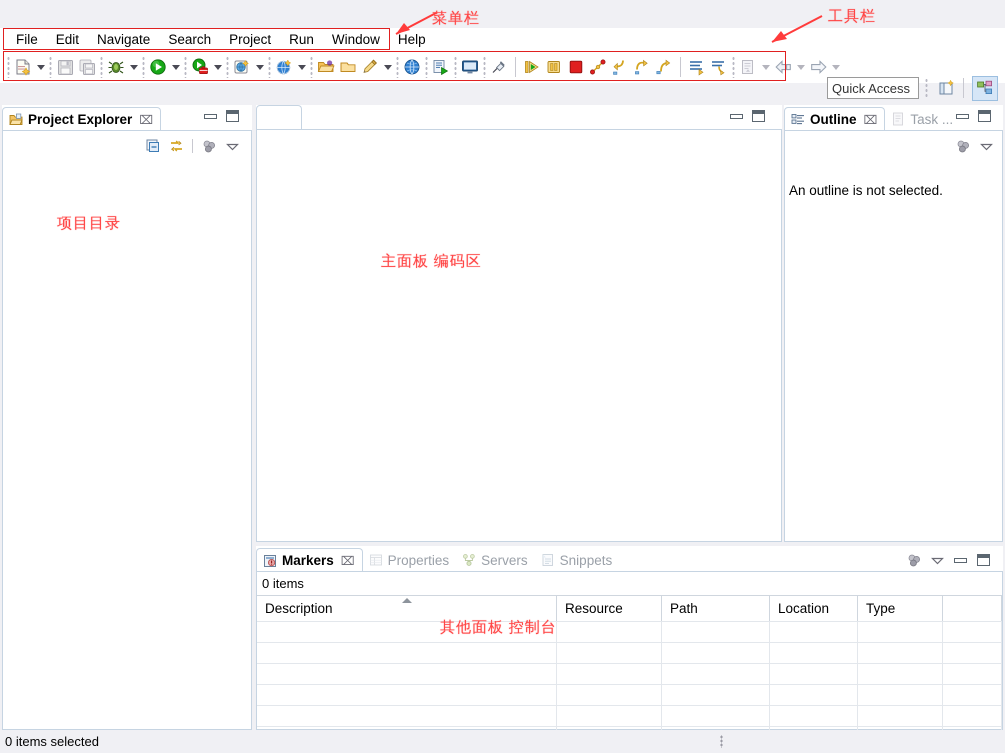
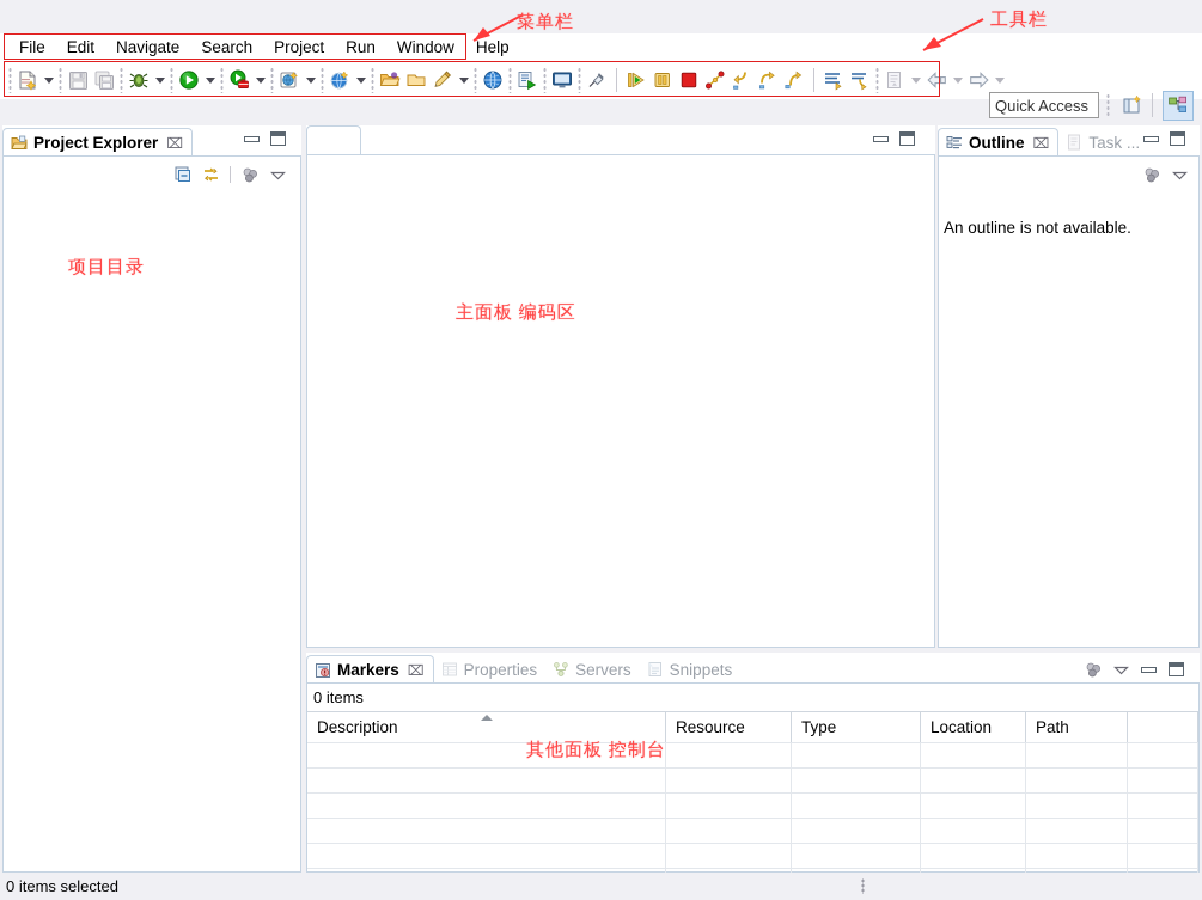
  File
  Edit
  Navigate
  Search
  Project
  Run
  Window
  Help
  Quick Access
  Project Explorer
  ⌧
  Outline
  ⌧
  Task ...
- An outline is not selected.
+ An outline is not available.
  Markers
  ⌧
  Properties
  Servers
  Snippets
  0 items
  Description
  Resource
- Path
+ Type
  Location
- Type
+ Path
  0 items selected
  菜单栏
  工具栏
  项目目录
  主面板 编码区
  其他面板 控制台
